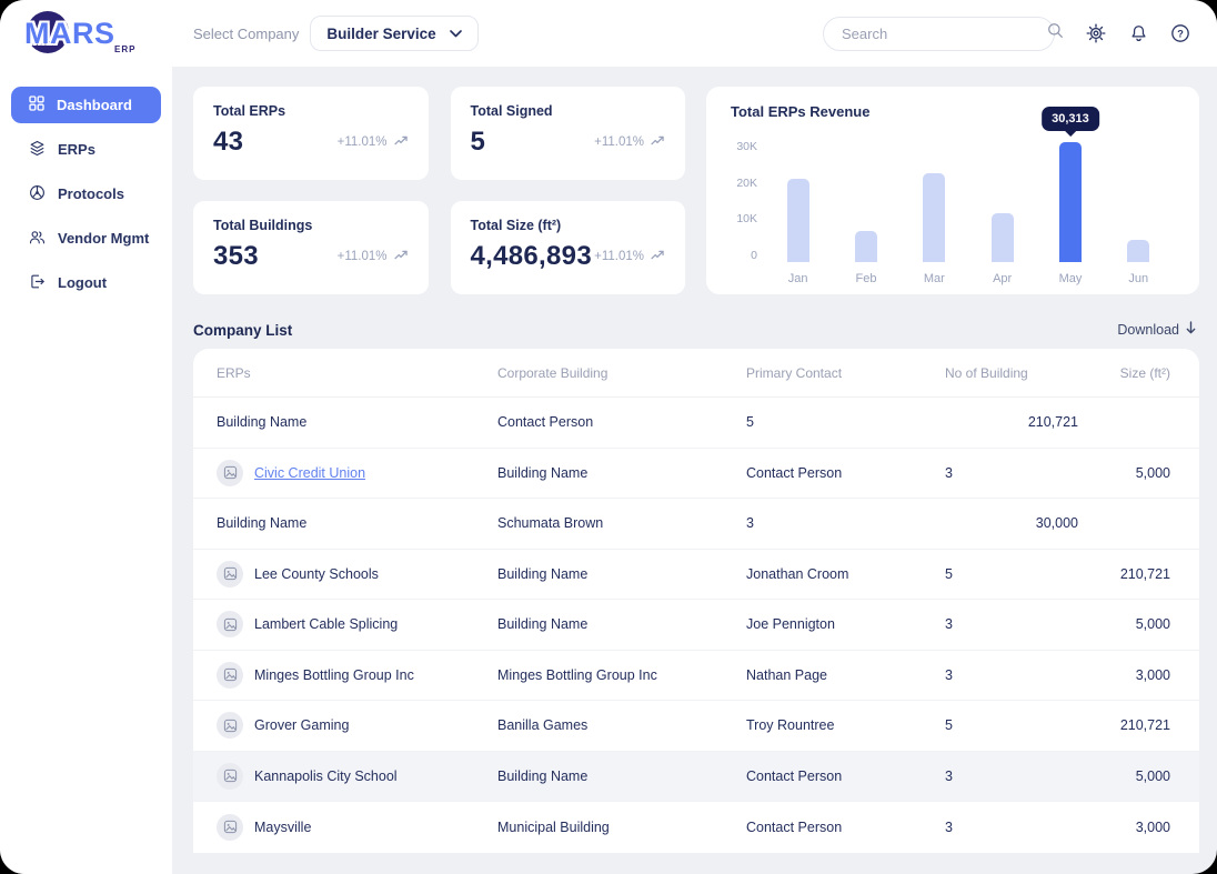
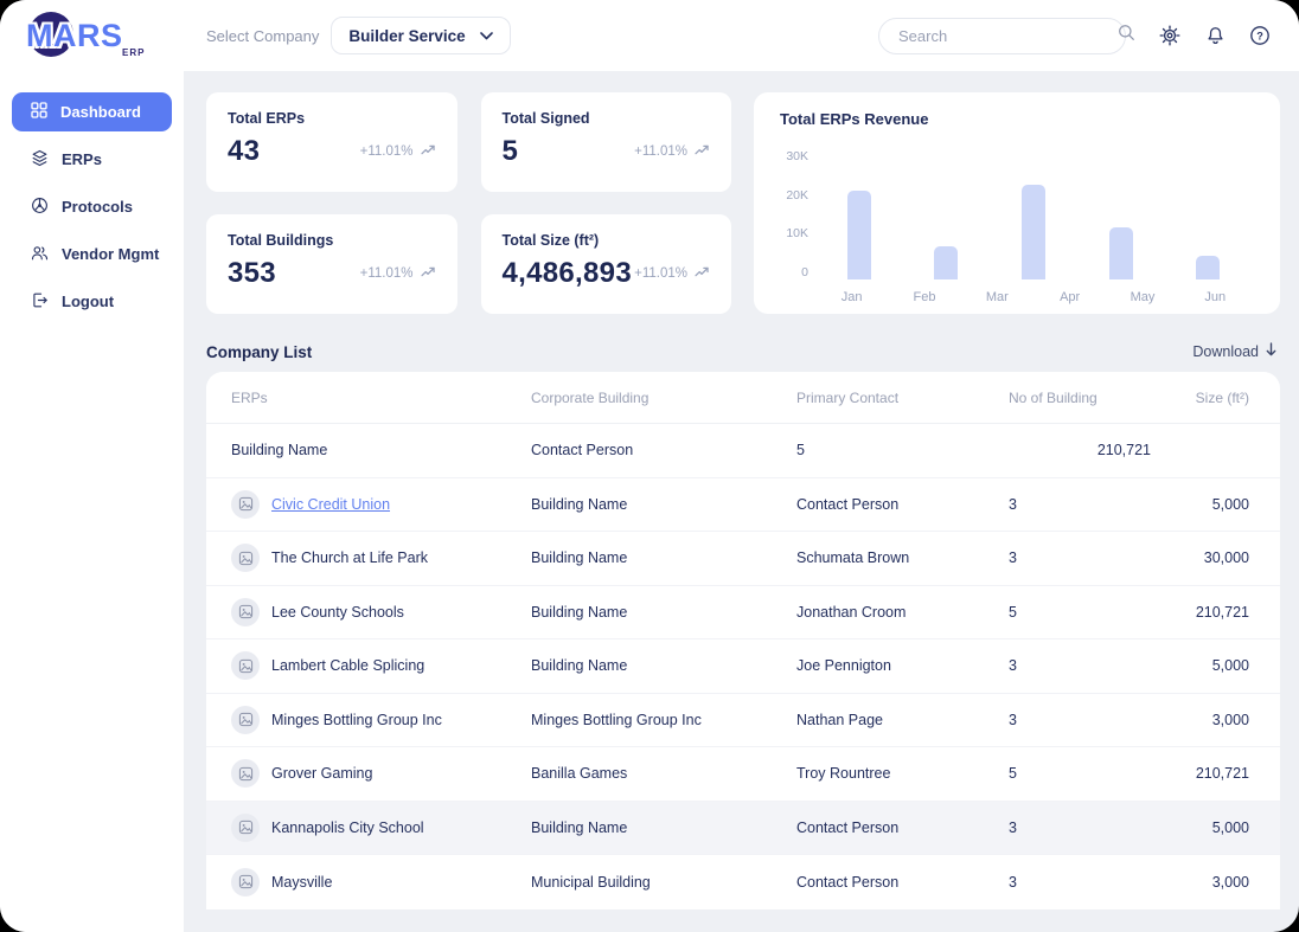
  MARS
  ERP
  Select Company
  Builder Service
  Search
  ?
  Dashboard
  ERPs
  Protocols
  Vendor Mgmt
  Logout
  Total ERPs
  43
  +11.01%
  Total Signed
  5
  +11.01%
  Total Buildings
  353
  +11.01%
  Total Size (ft²)
  4,486,893
  +11.01%
  Total ERPs Revenue
  30K
  20K
  10K
  0
- 30,313
  Jan
  Feb
  Mar
  Apr
  May
  Jun
  Company List
  Download
  ERPs
  Corporate Building
  Primary Contact
  No of Building
  Size (ft²)
  Building Name
  Contact Person
  5
  210,721
  Civic Credit Union
  Building Name
  Contact Person
  3
  5,000
+ The Church at Life Park
  Building Name
  Schumata Brown
  3
  30,000
  Lee County Schools
  Building Name
  Jonathan Croom
  5
  210,721
  Lambert Cable Splicing
  Building Name
  Joe Pennigton
  3
  5,000
  Minges Bottling Group Inc
  Minges Bottling Group Inc
  Nathan Page
  3
  3,000
  Grover Gaming
  Banilla Games
  Troy Rountree
  5
  210,721
  Kannapolis City School
  Building Name
  Contact Person
  3
  5,000
  Maysville
  Municipal Building
  Contact Person
  3
  3,000
